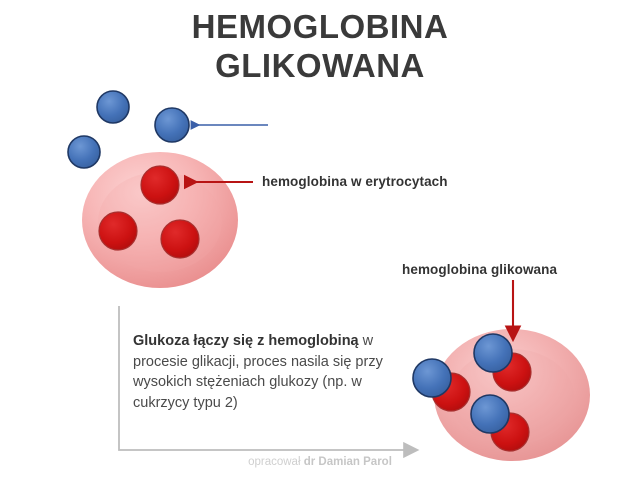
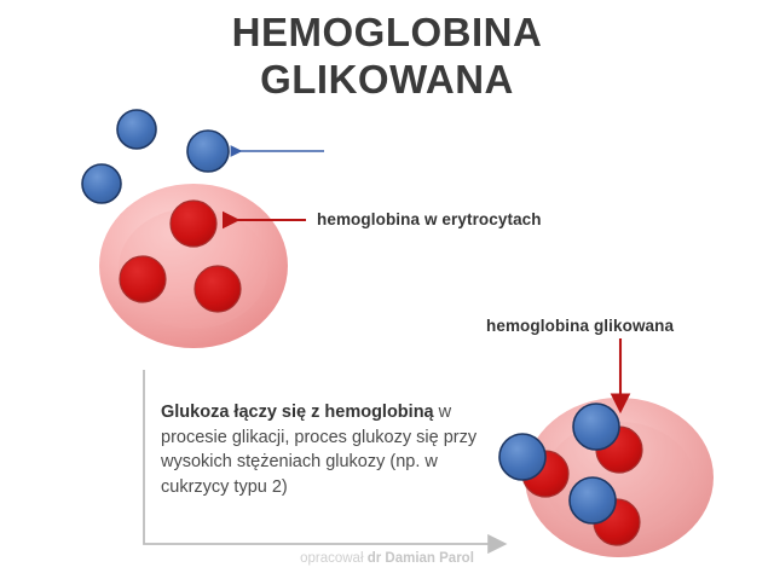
  HEMOGLOBINA
  GLIKOWANA
  hemoglobina w erytrocytach
  hemoglobina glikowana
- Glukoza łączy się z hemoglobiną w procesie glikacji, proces nasila się przy wysokich stężeniach glukozy (np. w cukrzycy typu 2)
+ Glukoza łączy się z hemoglobiną w procesie glikacji, proces glukozy się przy wysokich stężeniach glukozy (np. w cukrzycy typu 2)
  opracował dr Damian Parol
